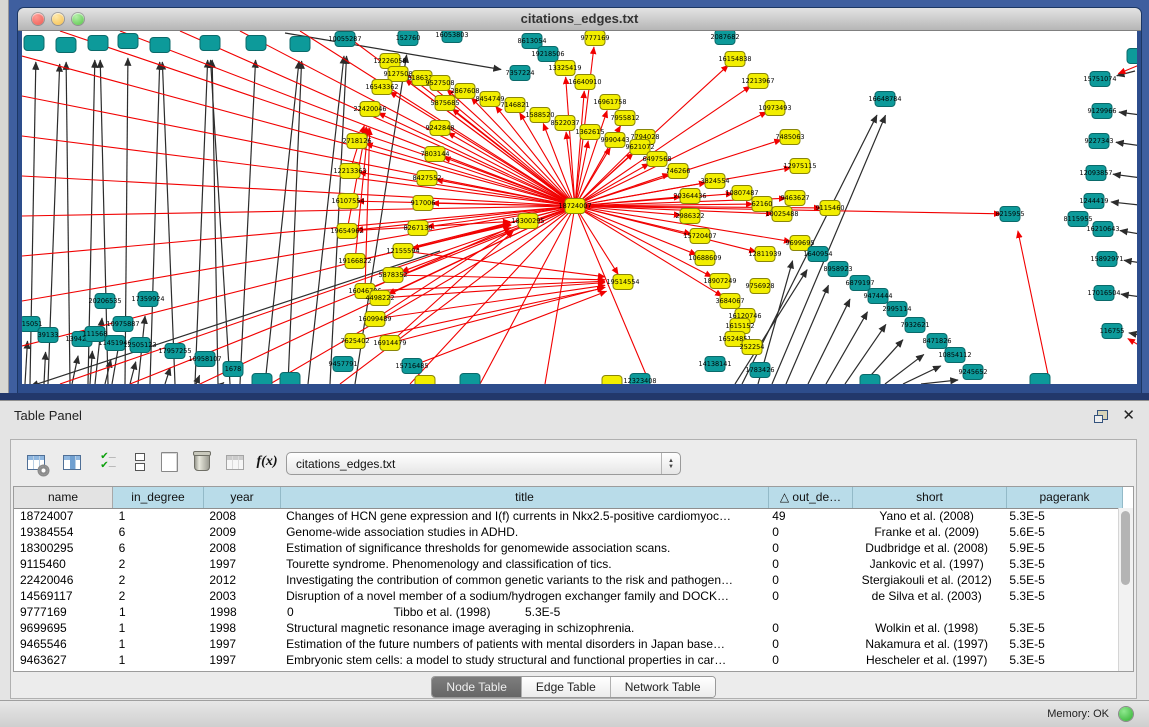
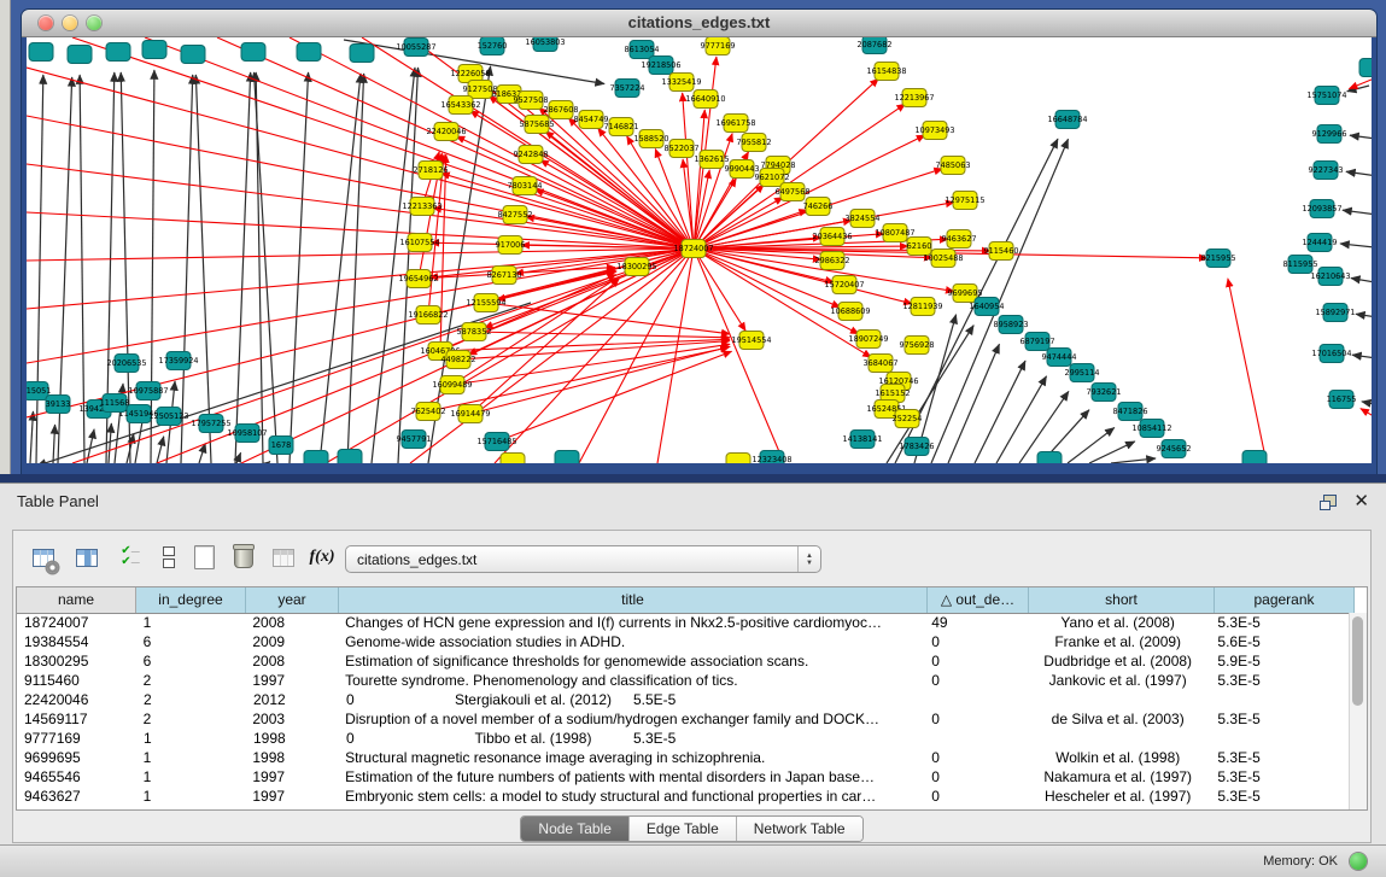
  citations_edges.txt
  10055287
  152760
  16053803
  8613054
  19218506
  2087682
  16648784
  7357224
  18724007
  12226058
  9127508
  81863
  9527508
  16543362
  2867608
  8454749
  5875685
  7146821
  1588520
  8522037
  1362615
  9990443
  7955812
  16961758
  16640910
  13325419
  9777169
  7794028
  9621072
  6497568
  746266
  20364436
  16154838
  12213967
  10973493
  7485063
  12975115
  3824554
  10807487
  62160
  9463627
  10025488
  9115460
  2718126
  12213363
  16107554
  19654962
  19166822
  16099489
  7625402
  16914479
  9457791
  15716485
  7803144
  8427552
  917006
  8267130
  12155594
  5878352
  4498222
  22420046
  18300295
  19514554
  2986322
  15720407
  10688609
  18907249
  9756928
  3684067
  16120746
  1615152
  165248
  252254
  12811939
  9699695
  1640954
  14138141
  1783426
  8958923
  6879197
  9474444
  2995114
  7932621
  8471826
  10854112
  9245652
  8215955
  8115955
  15751074
  9129966
  9227343
  12093857
  1244419
  16210643
  15892971
  17016504
  116755
  20206535
  17359924
  10975887
  11451946
  12505123
  17957255
  10958107
  1678
  15051
  39133
  111568
  12323408
  Table Panel
  ✕
  citations_edges.txt
  f(x)
  name
  in_degree
  year
  title
  △ out_de…
  short
  pagerank
  18724007
  1
  2008
  Changes of HCN gene expression and I(f) currents in Nkx2.5-positive cardiomyoc…
  49
  Yano et al. (2008)
  5.3E-5
  19384554
  6
  2009
  Genome-wide association studies in ADHD.
  0
  Franke et al. (2009)
  5.6E-5
  18300295
  6
  2008
  Estimation of significance thresholds for genomewide association scans.
  0
  Dudbridge et al. (2008)
  5.9E-5
  9115460
  2
  1997
  Tourette syndrome. Phenomenology and classification of tics.
  0
  Jankovic et al. (1997)
  5.3E-5
  22420046
  2
  2012
- Investigating the contribution of common genetic variants to the risk and pathogen…
  0
  Stergiakouli et al. (2012)
  5.5E-5
  14569117
  2
  2003
  Disruption of a novel member of a sodium/hydrogen exchanger family and DOCK…
  0
  de Silva et al. (2003)
  5.3E-5
  9777169
  1
  1998
  0
  Tibbo et al. (1998)
  5.3E-5
  9699695
  1
  1998
  Structural magnetic resonance image averaging in schizophrenia.
  0
  Wolkin et al. (1998)
  5.3E-5
  9465546
  1
  1997
  Estimation of the future numbers of patients with mental disorders in Japan base…
  0
  Nakamura et al. (1997)
  5.3E-5
  9463627
  1
  1997
  Embryonic stem cells: a model to study structural and functional properties in car…
  0
  Hescheler et al. (1997)
  5.3E-5
  Node Table
  Edge Table
  Network Table
  Memory: OK
